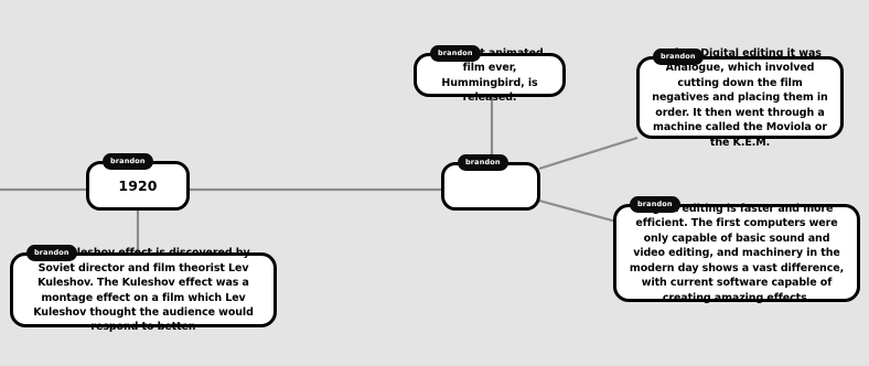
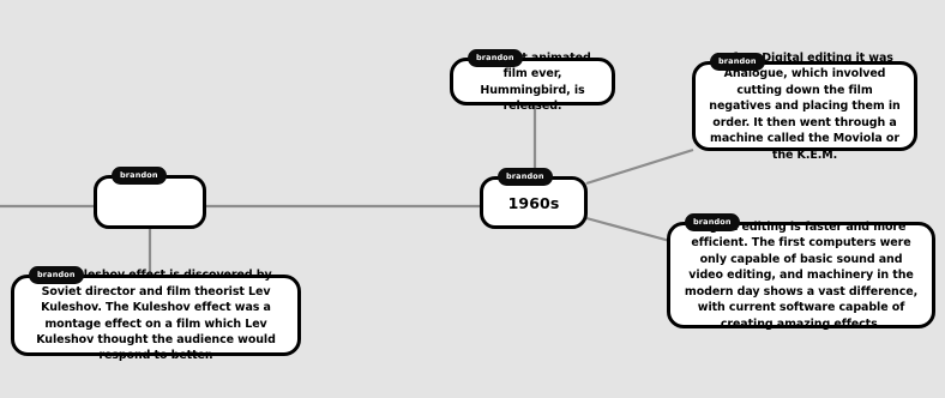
  brandon
- 1920
  brandon
+ 1960s
  brandon
  leshov effect is discovered by Soviet director and film theorist Lev Kuleshov. The Kuleshov effect was a montage effect on a film which Lev Kuleshov thought the audience would respond to better.
  brandon
  t animated film ever, Hummingbird, is released.
  brandon
  Digital editing it was Analogue, which involved cutting down the film negatives and placing them in order. It then went through a machine called the Moviola or the K.E.M.
  brandon
  editing is faster and more efficient. The first computers were only capable of basic sound and video editing, and machinery in the modern day shows a vast difference, with current software capable of creating amazing effects.
